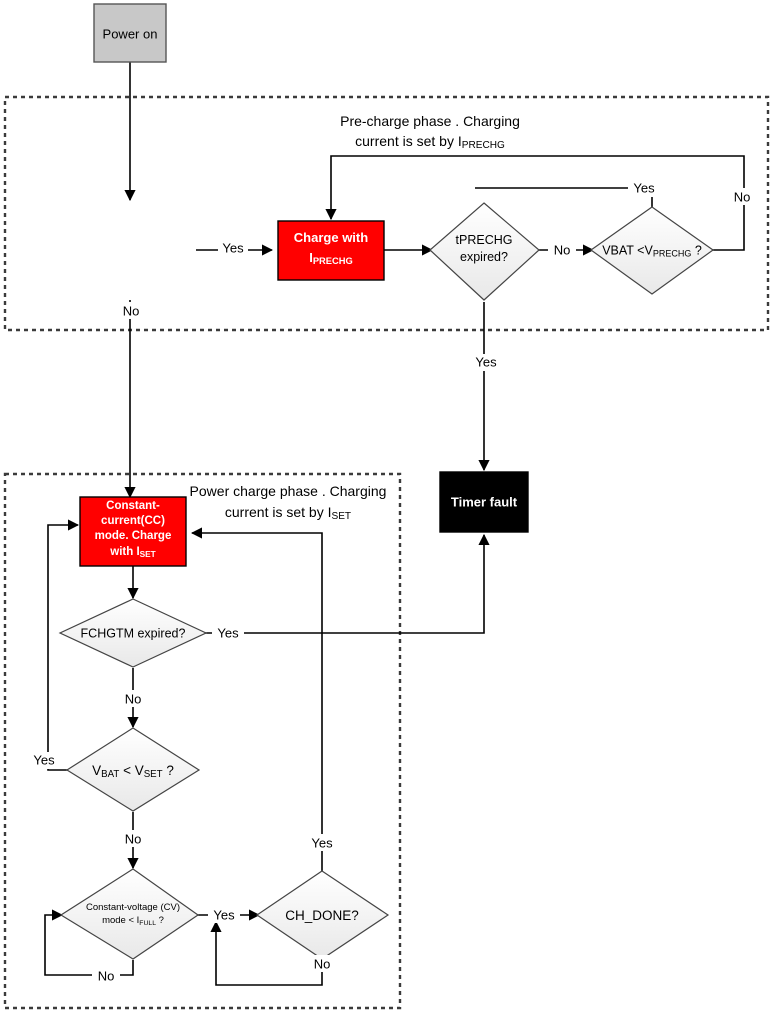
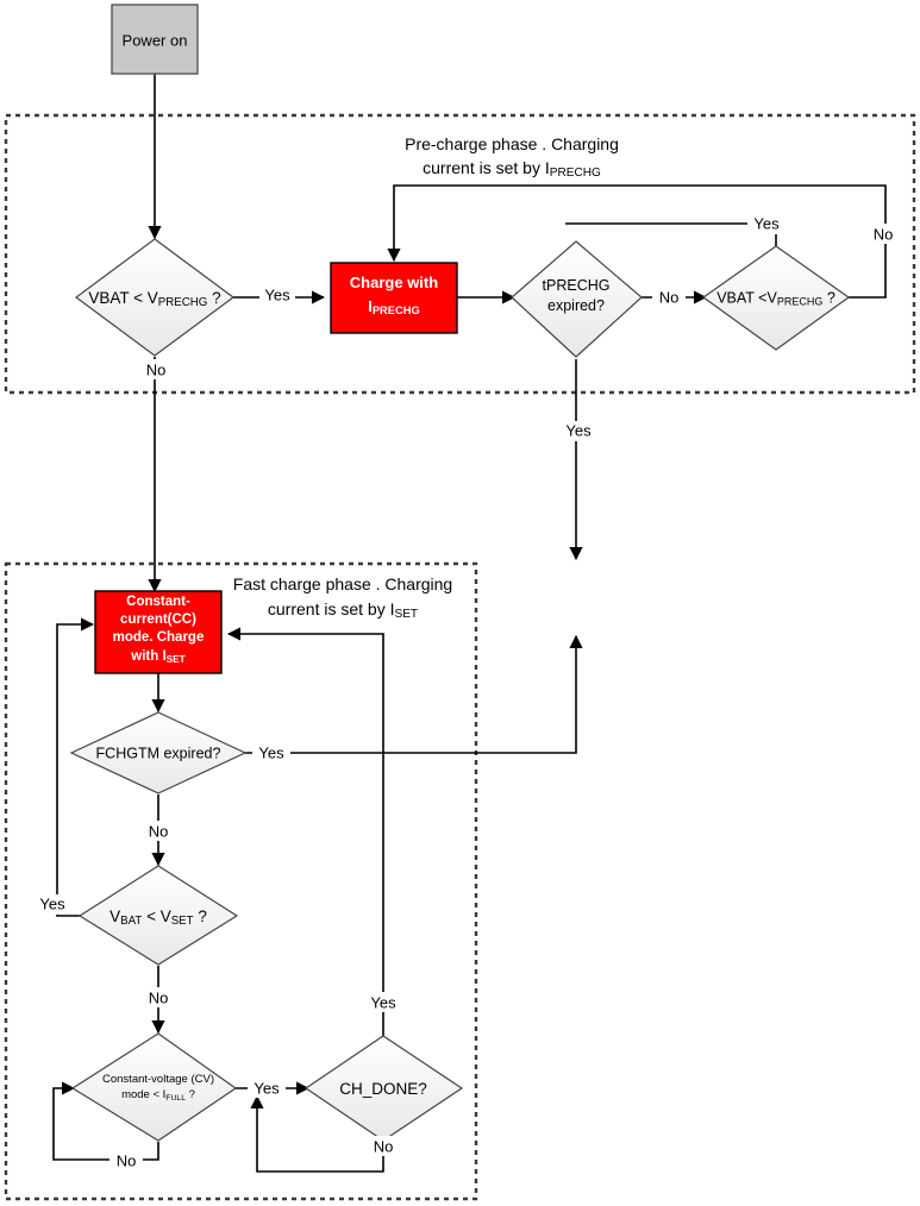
  Power on
+ VBAT < VPRECHG ?
  Charge with
  IPRECHG
  tPRECHG
  expired?
  VBAT <VPRECHG ?
- Timer fault
  Constant-
  current(CC)
  mode. Charge
  with ISET
  FCHGTM expired?
  VBAT < VSET ?
  Constant-voltage (CV)
  CH_DONE?
  Pre-charge phase . Charging
  current is set by IPRECHG
- Power charge phase . Charging
+ Fast charge phase . Charging
  current is set by ISET
  Yes
  No
  No
  Yes
  No
  Yes
  Yes
  No
  Yes
  No
  Yes
  No
  Yes
  No
